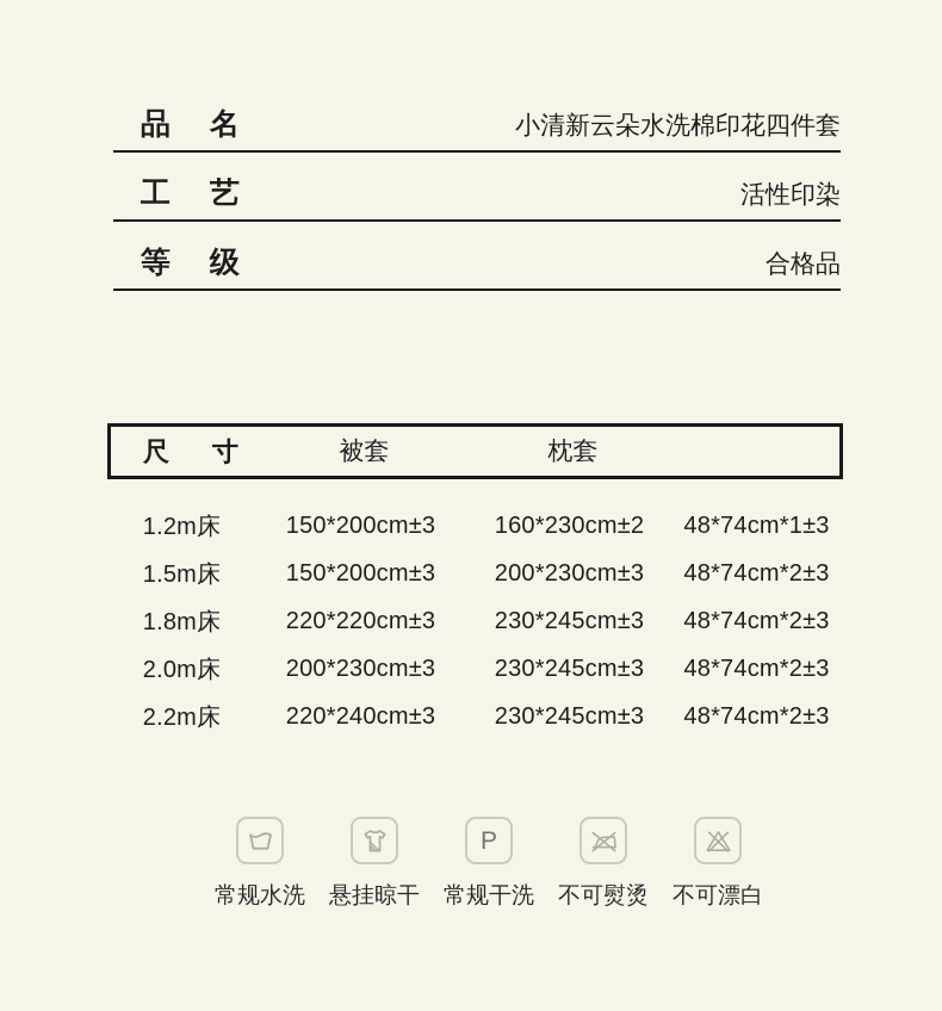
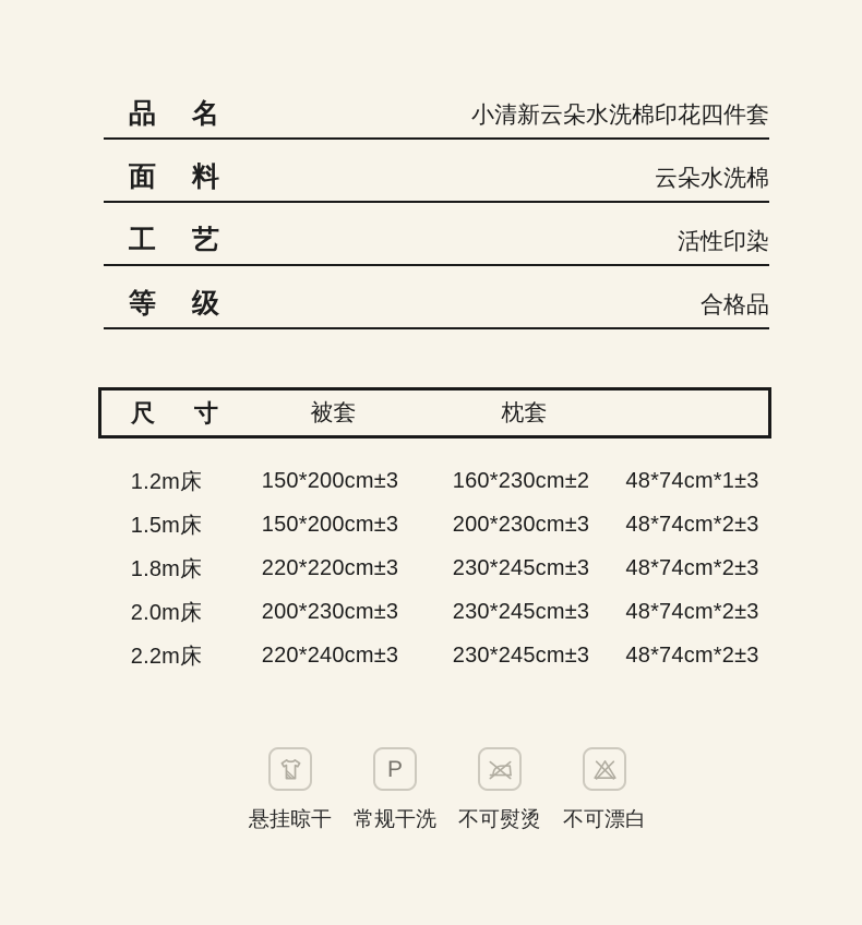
  品
  名
  小清新云朵水洗棉印花四件套
+ 面
+ 料
+ 云朵水洗棉
  工
  艺
  活性印染
  等
  级
  合格品
  尺
  寸
  被套
  枕套
  1.2m床
  150*200cm±3
  160*230cm±2
  48*74cm*1±3
  1.5m床
  150*200cm±3
  200*230cm±3
  48*74cm*2±3
  1.8m床
  220*220cm±3
  230*245cm±3
  48*74cm*2±3
  2.0m床
  200*230cm±3
  230*245cm±3
  48*74cm*2±3
  2.2m床
  220*240cm±3
  230*245cm±3
  48*74cm*2±3
- 常规水洗
  悬挂晾干
  P
  常规干洗
  不可熨烫
  不可漂白
